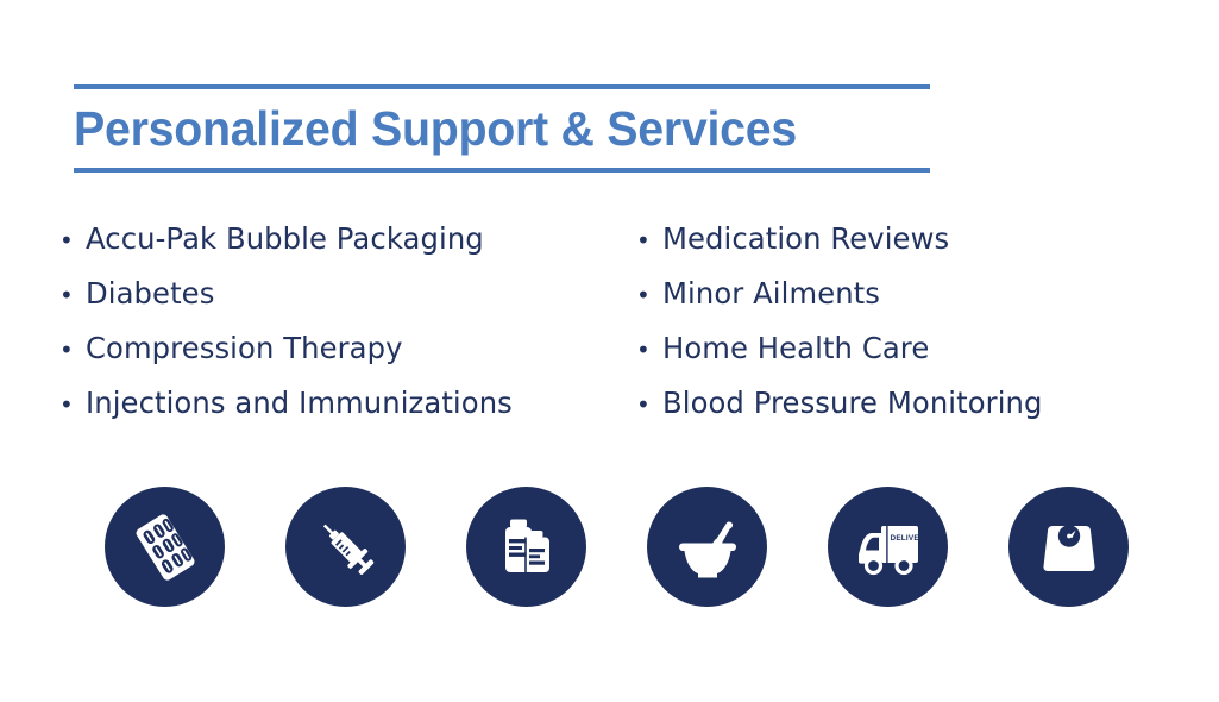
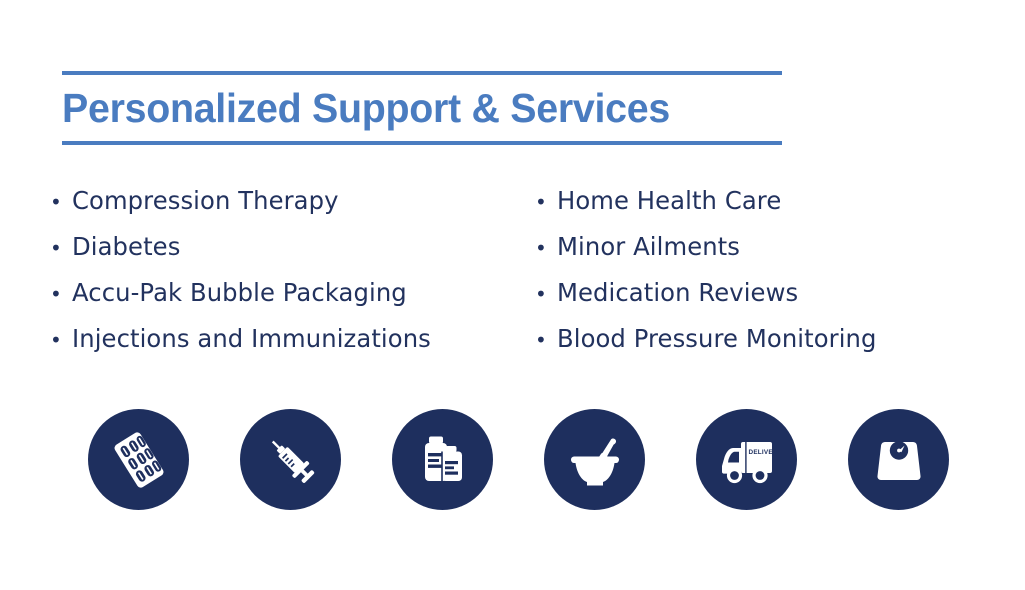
  Personalized Support & Services
  •
- Accu-Pak Bubble Packaging
+ Compression Therapy
  •
  Diabetes
  •
- Compression Therapy
+ Accu-Pak Bubble Packaging
  •
  Injections and Immunizations
  •
- Medication Reviews
+ Home Health Care
  •
  Minor Ailments
  •
- Home Health Care
+ Medication Reviews
  •
  Blood Pressure Monitoring
